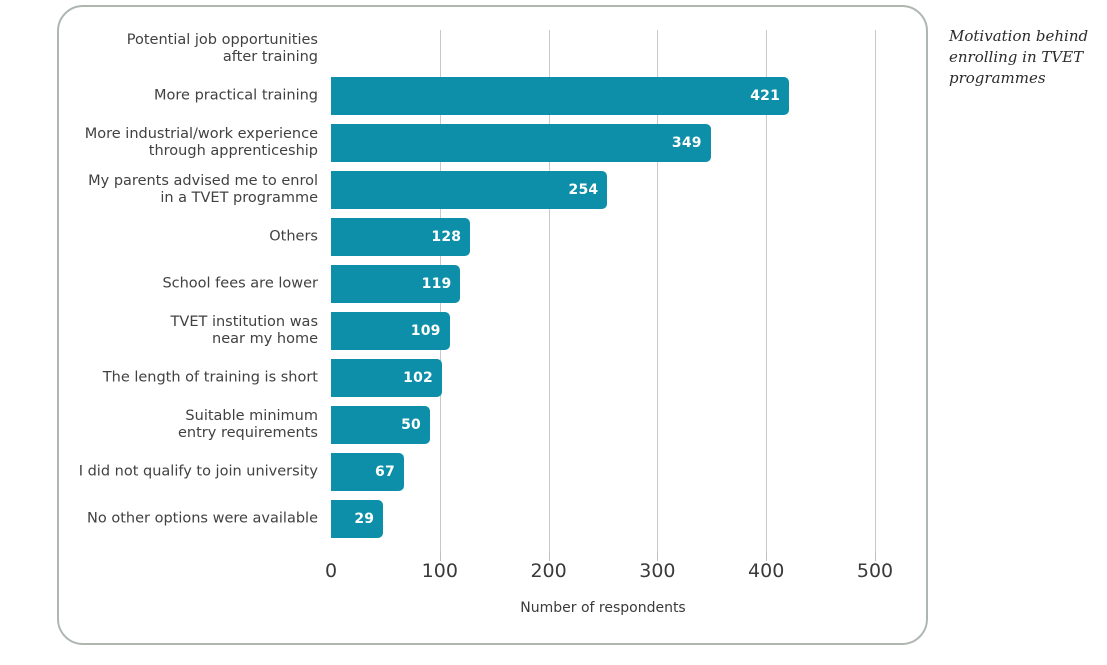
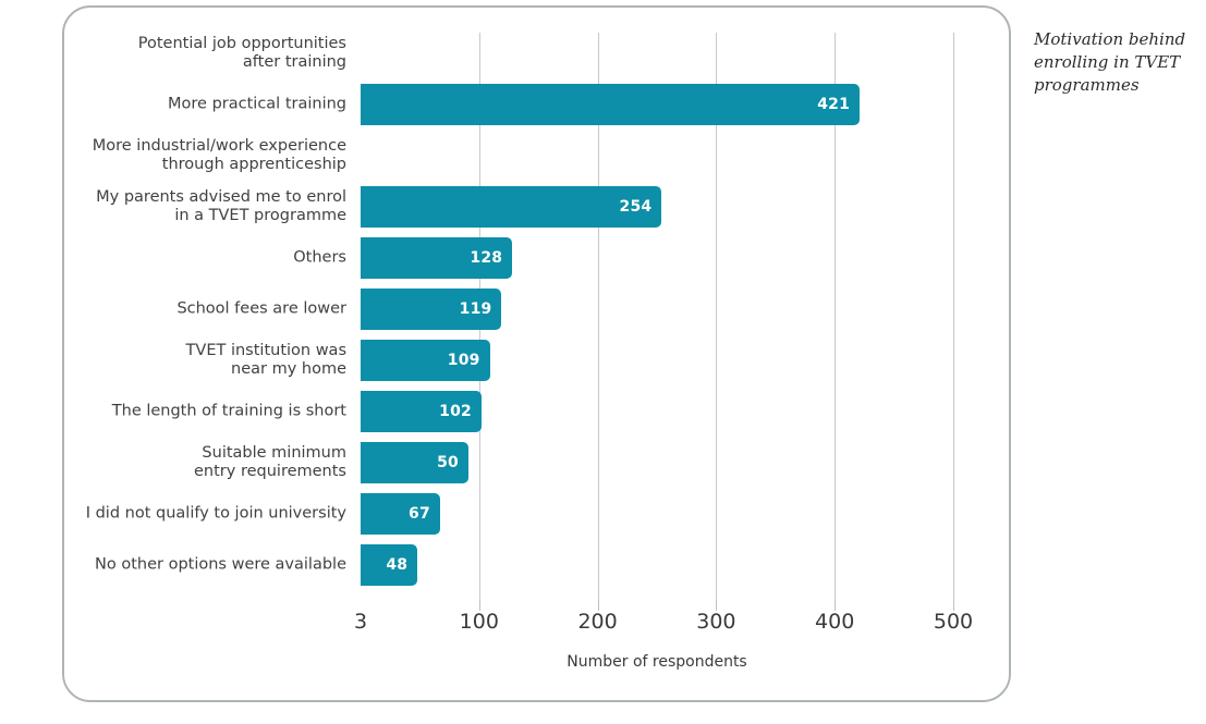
  Potential job opportunities
  after training
  More practical training
  421
  More industrial/work experience
  through apprenticeship
- 349
  My parents advised me to enrol
  in a TVET programme
  254
  Others
  128
  School fees are lower
  119
  TVET institution was
  near my home
  109
  The length of training is short
  102
  Suitable minimum
  entry requirements
  50
  I did not qualify to join university
  67
  No other options were available
- 29
+ 48
- 0
+ 3
  100
  200
  300
  400
  500
  Number of respondents
  Motivation behind enrolling in TVET programmes
